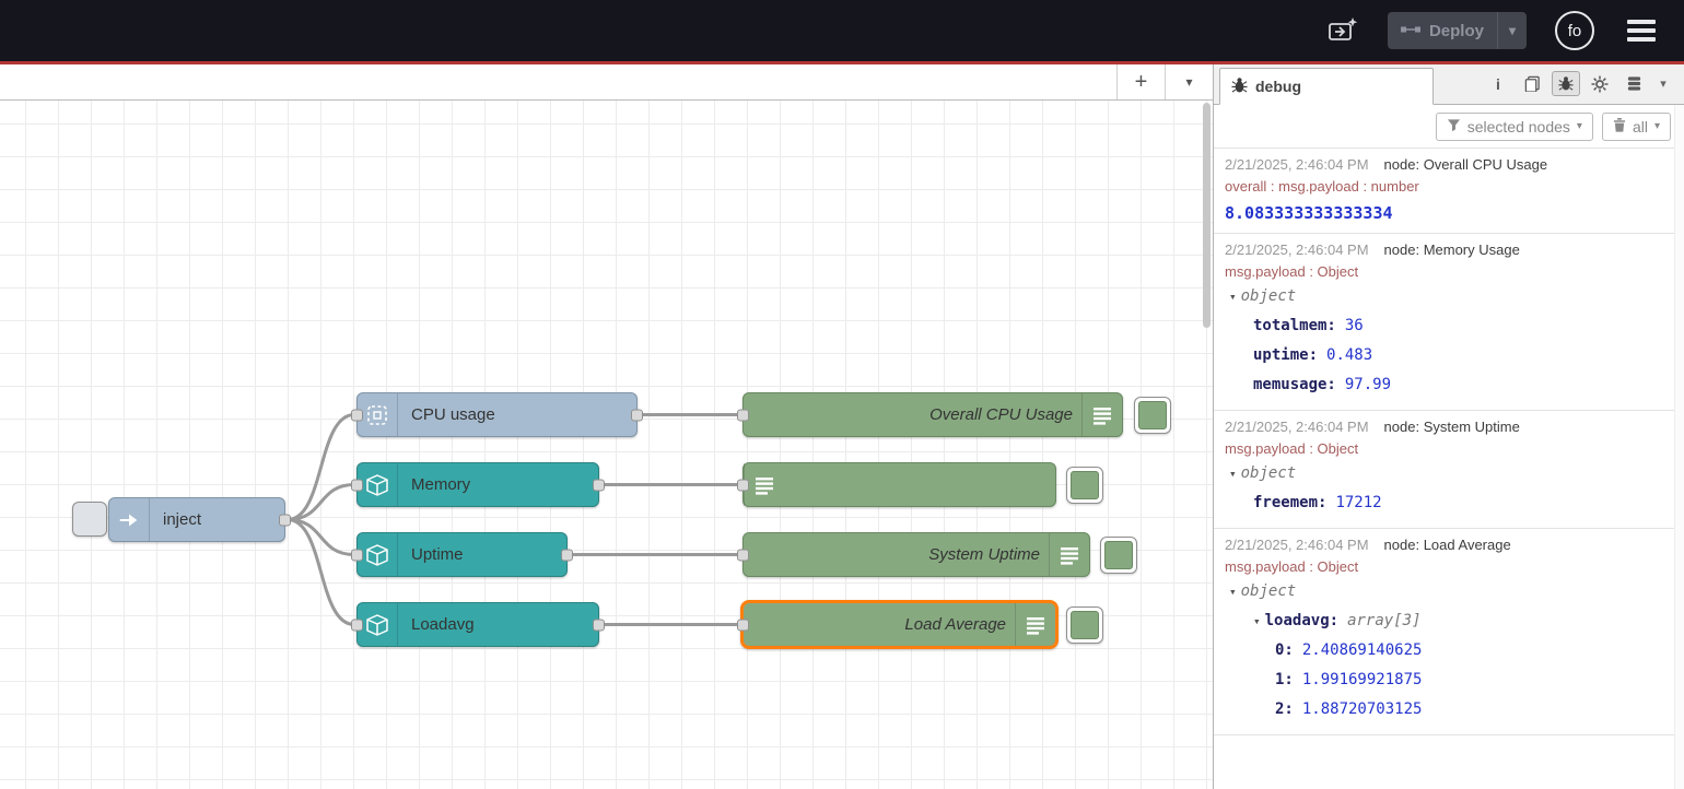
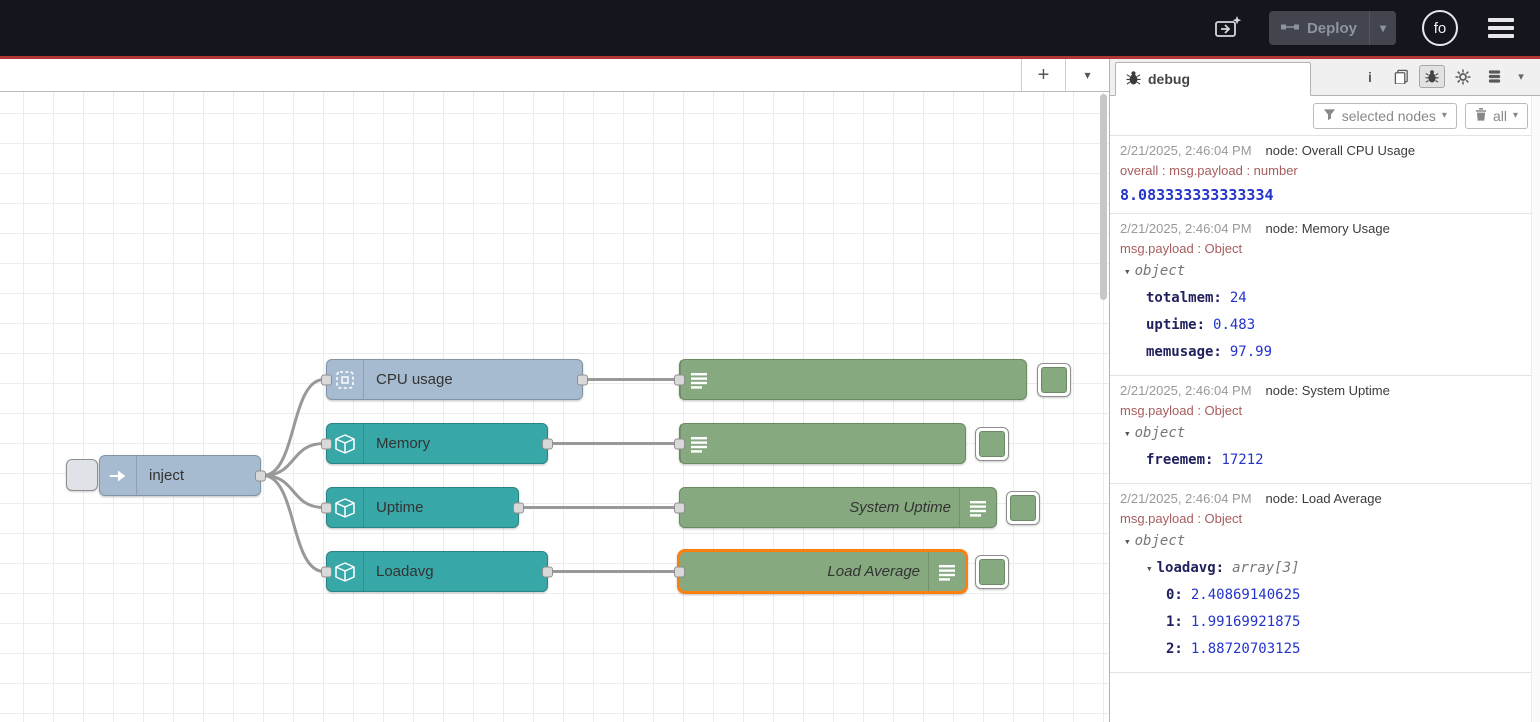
  Deploy
  ▾
  fo
  +
  ▾
  inject
  CPU usage
  Memory
  Uptime
  Loadavg
- Overall CPU Usage
  System Uptime
  Load Average
  debug
  i
  ▾
  selected nodes
  ▾
  all
  ▾
  2/21/2025, 2:46:04 PM
  node: Overall CPU Usage
  overall : msg.payload : number
  8.083333333333334
  2/21/2025, 2:46:04 PM
  node: Memory Usage
  msg.payload : Object
  ▾ object
- totalmem: 36
+ totalmem: 24
  uptime: 0.483
  memusage: 97.99
  2/21/2025, 2:46:04 PM
  node: System Uptime
  msg.payload : Object
  ▾ object
  freemem: 17212
  2/21/2025, 2:46:04 PM
  node: Load Average
  msg.payload : Object
  ▾ object
  ▾ loadavg: array[3]
  0: 2.40869140625
  1: 1.99169921875
  2: 1.88720703125
